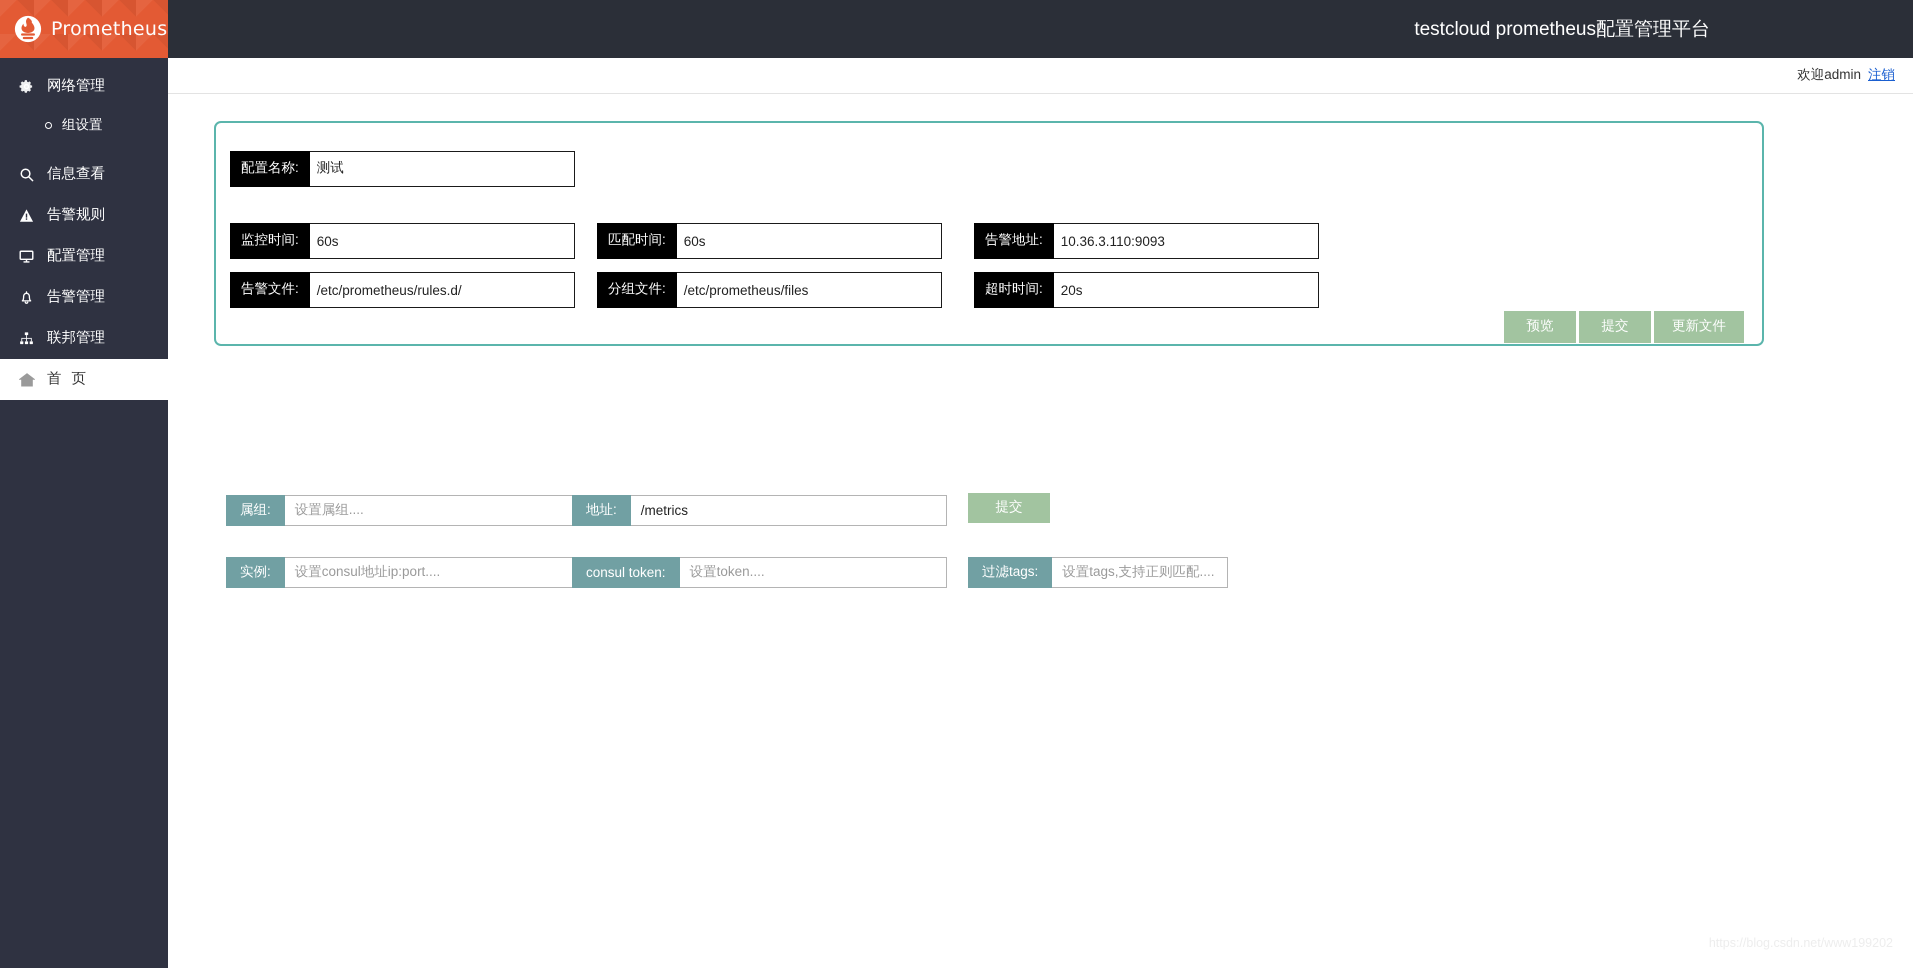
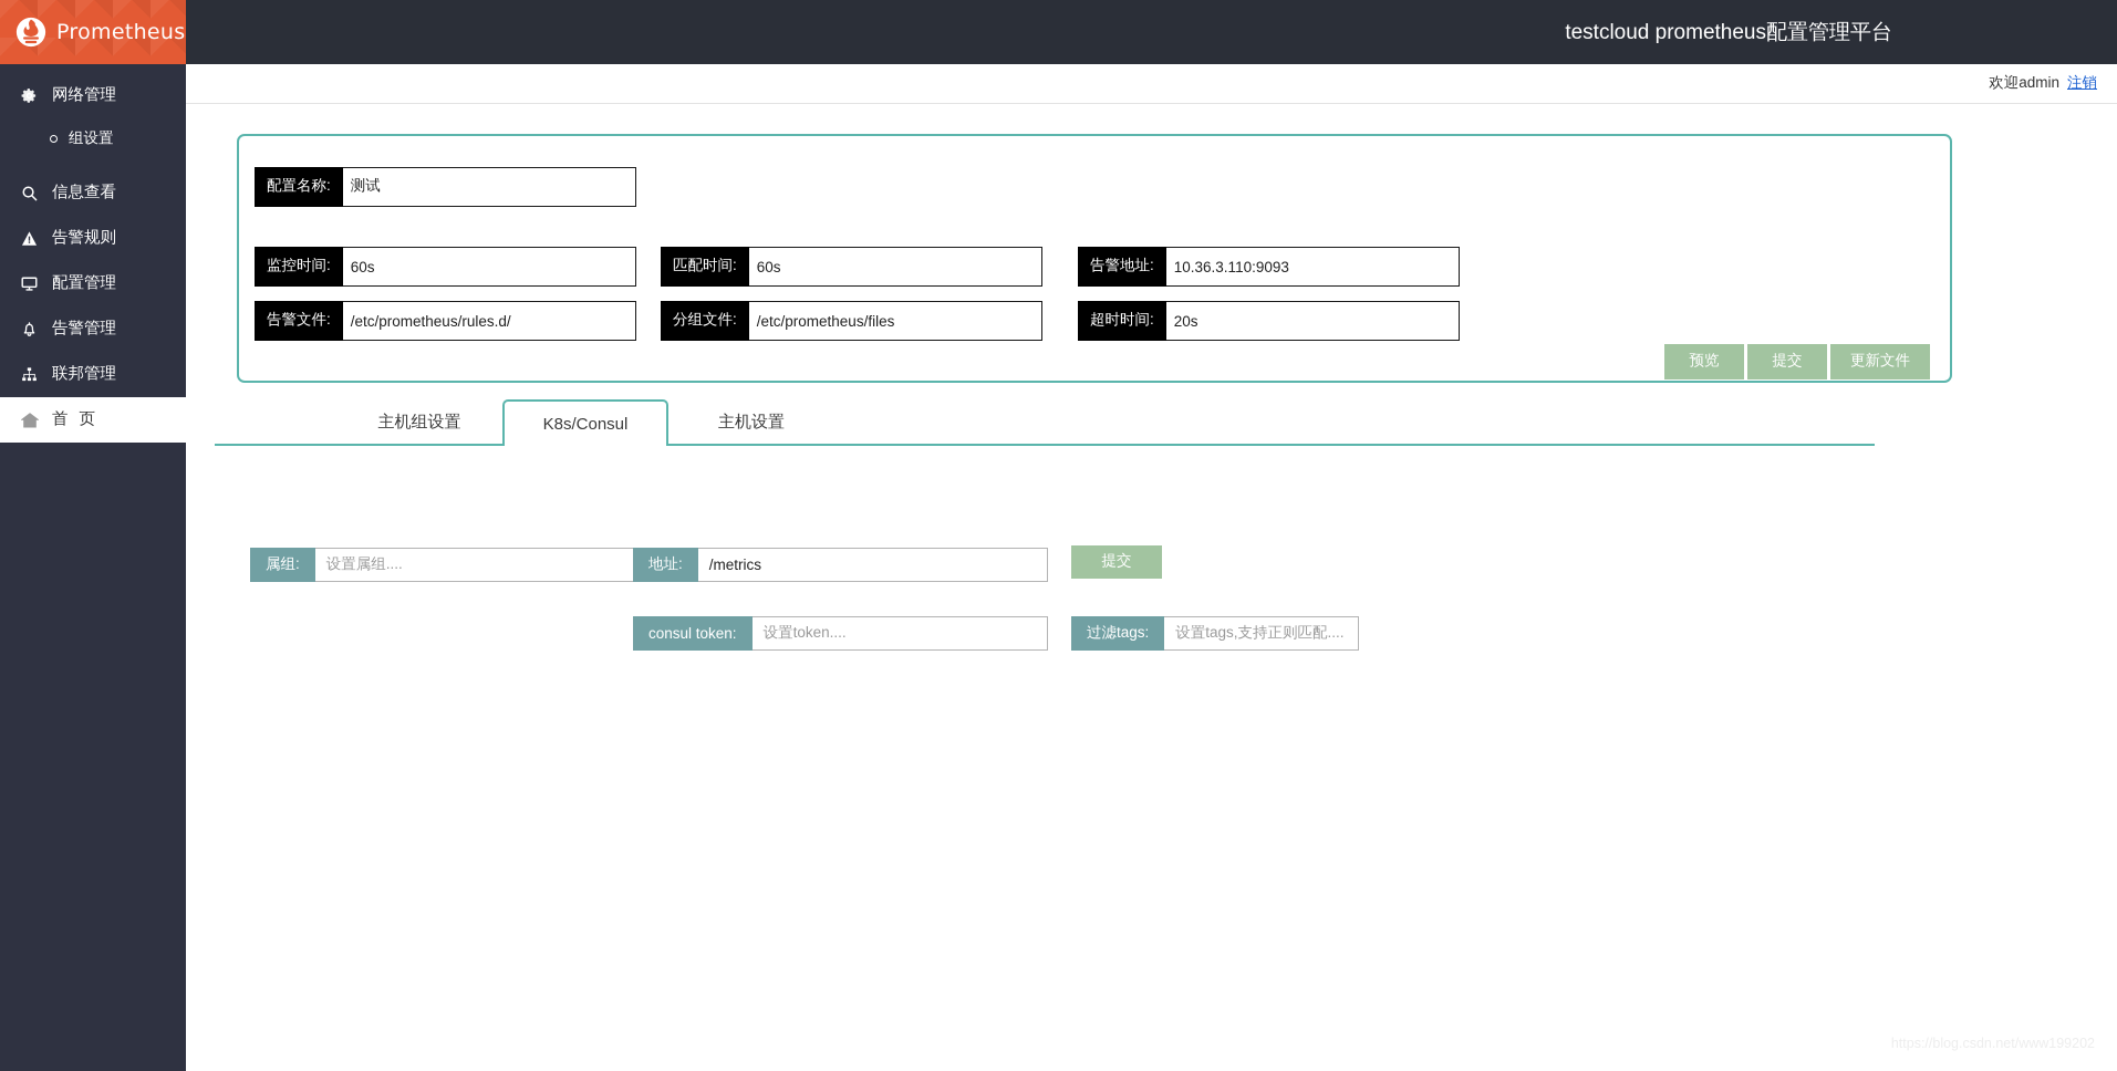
  Prometheus
  网络管理
  组设置
  信息查看
  告警规则
  配置管理
  告警管理
  联邦管理
  首 页
  testcloud prometheus配置管理平台
  欢迎admin
  注销
  配置名称:
  测试
  监控时间:
  60s
  匹配时间:
  60s
  告警地址:
  10.36.3.110:9093
  告警文件:
  /etc/prometheus/rules.d/
  分组文件:
  /etc/prometheus/files
  超时时间:
  20s
  预览
  提交
  更新文件
+ 主机组设置
+ K8s/Consul
+ 主机设置
  属组:
  设置属组....
  地址:
  /metrics
  提交
- 实例:
- 设置consul地址ip:port....
  consul token:
  设置token....
  过滤tags:
  设置tags,支持正则匹配....
